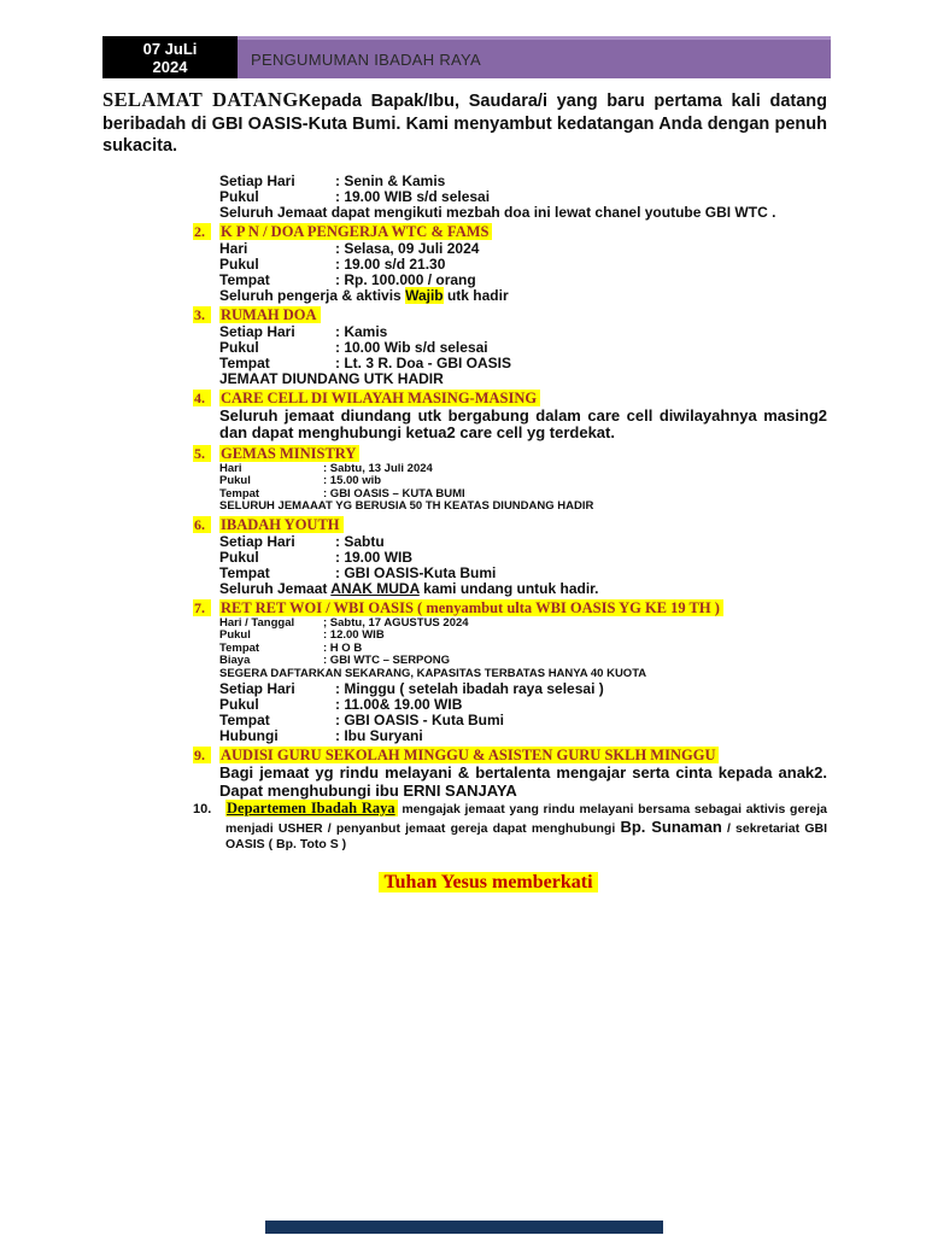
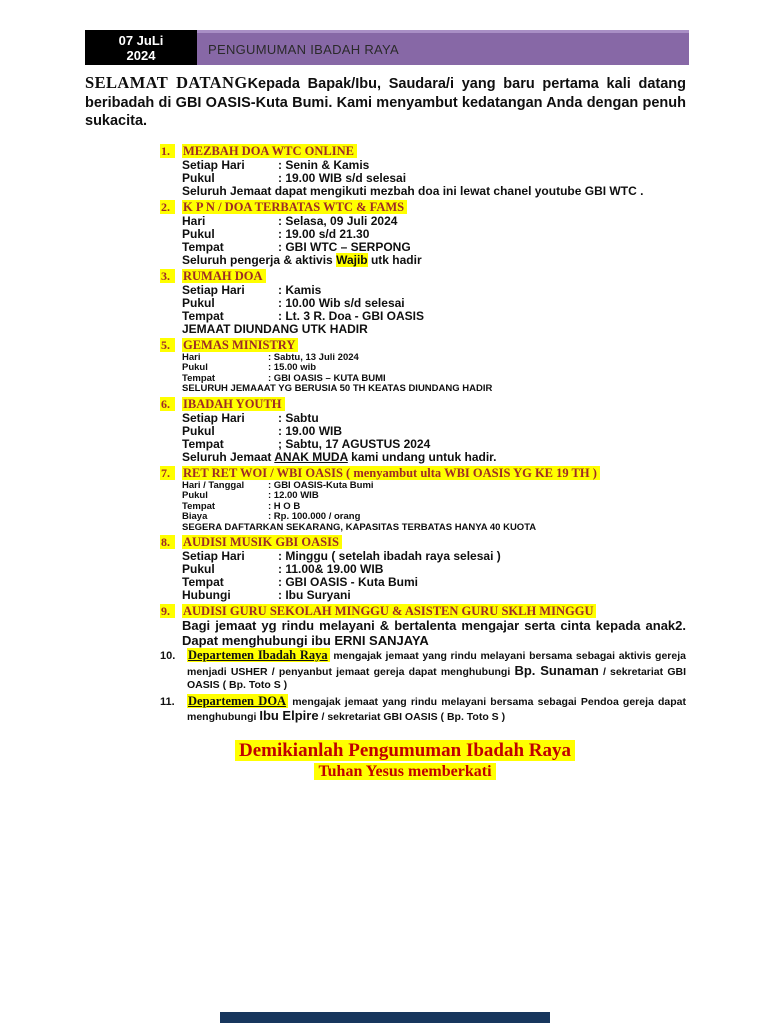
  07 JuLi
  2024
  PENGUMUMAN IBADAH RAYA
  SELAMAT DATANGKepada Bapak/Ibu, Saudara/i yang baru pertama kali datang beribadah di GBI OASIS-Kuta Bumi. Kami menyambut kedatangan Anda dengan penuh sukacita.
+ 1.
+ MEZBAH DOA WTC ONLINE
  Setiap Hari
  : Senin & Kamis
  Pukul
  : 19.00 WIB s/d selesai
  Seluruh Jemaat dapat mengikuti mezbah doa ini lewat chanel youtube GBI WTC .
  2.
- K P N / DOA PENGERJA WTC & FAMS
+ K P N / DOA TERBATAS WTC & FAMS
  Hari
  : Selasa, 09 Juli 2024
  Pukul
  : 19.00 s/d 21.30
  Tempat
- : Rp. 100.000 / orang
+ : GBI WTC – SERPONG
  Seluruh pengerja & aktivis Wajib utk hadir
  3.
  RUMAH DOA
  Setiap Hari
  : Kamis
  Pukul
  : 10.00 Wib s/d selesai
  Tempat
  : Lt. 3 R. Doa - GBI OASIS
  JEMAAT DIUNDANG UTK HADIR
- 4.
- CARE CELL DI WILAYAH MASING-MASING
- Seluruh jemaat diundang utk bergabung dalam care cell diwilayahnya masing2 dan dapat menghubungi ketua2 care cell yg terdekat.
  5.
  GEMAS MINISTRY
  Hari
  : Sabtu, 13 Juli 2024
  Pukul
  : 15.00 wib
  Tempat
  : GBI OASIS – KUTA BUMI
  SELURUH JEMAAAT YG BERUSIA 50 TH KEATAS DIUNDANG HADIR
  6.
  IBADAH YOUTH
  Setiap Hari
  : Sabtu
  Pukul
  : 19.00 WIB
  Tempat
- : GBI OASIS-Kuta Bumi
+ ; Sabtu, 17 AGUSTUS 2024
  Seluruh Jemaat ANAK MUDA kami undang untuk hadir.
  7.
  RET RET WOI / WBI OASIS ( menyambut ulta WBI OASIS YG KE 19 TH )
  Hari / Tanggal
- ; Sabtu, 17 AGUSTUS 2024
+ : GBI OASIS-Kuta Bumi
  Pukul
  : 12.00 WIB
  Tempat
  : H O B
  Biaya
- : GBI WTC – SERPONG
+ : Rp. 100.000 / orang
  SEGERA DAFTARKAN SEKARANG, KAPASITAS TERBATAS HANYA 40 KUOTA
+ 8.
+ AUDISI MUSIK GBI OASIS
  Setiap Hari
  : Minggu ( setelah ibadah raya selesai )
  Pukul
  : 11.00& 19.00 WIB
  Tempat
  : GBI OASIS - Kuta Bumi
  Hubungi
  : Ibu Suryani
  9.
  AUDISI GURU SEKOLAH MINGGU & ASISTEN GURU SKLH MINGGU
  Bagi jemaat yg rindu melayani & bertalenta mengajar serta cinta kepada anak2. Dapat menghubungi ibu ERNI SANJAYA
  10.
  Departemen Ibadah Raya mengajak jemaat yang rindu melayani bersama sebagai aktivis gereja menjadi USHER / penyanbut jemaat gereja dapat menghubungi Bp. Sunaman / sekretariat GBI OASIS ( Bp. Toto S )
+ 11.
+ Departemen DOA mengajak jemaat yang rindu melayani bersama sebagai Pendoa gereja dapat menghubungi Ibu Elpire / sekretariat GBI OASIS ( Bp. Toto S )
+ Demikianlah Pengumuman Ibadah Raya
  Tuhan Yesus memberkati
